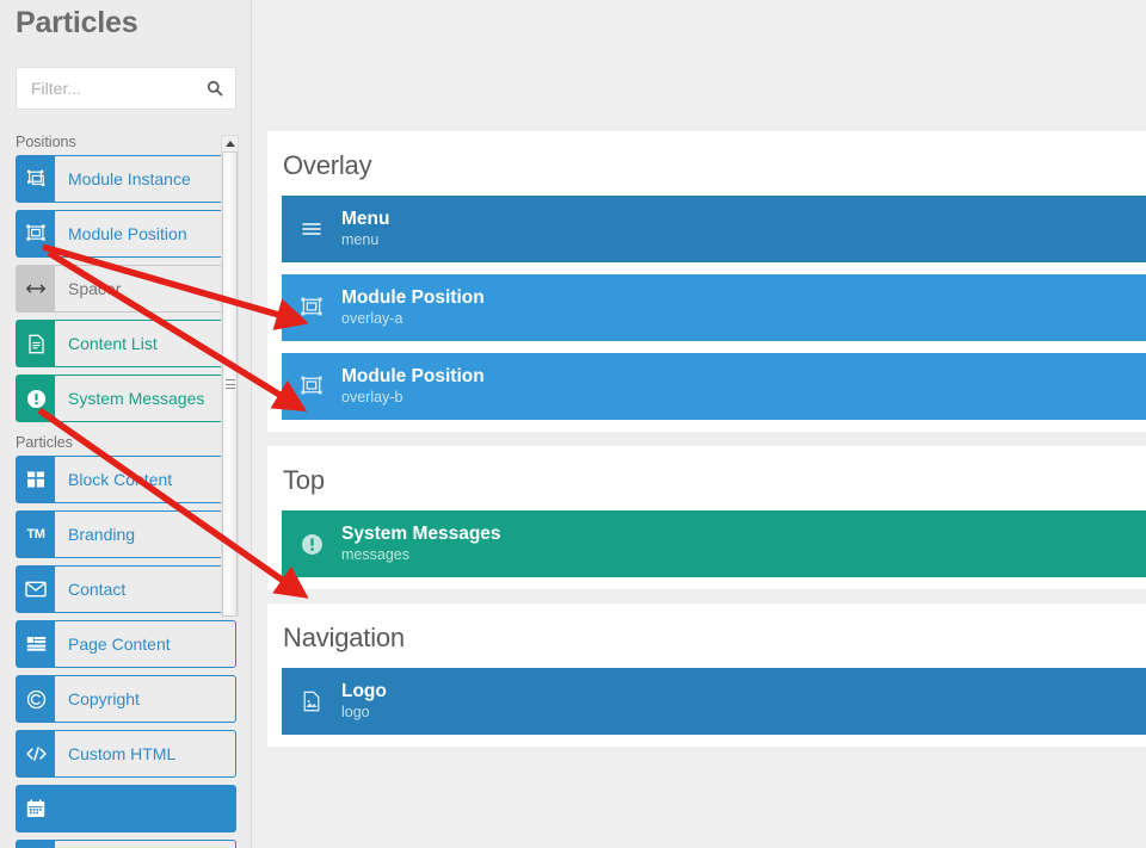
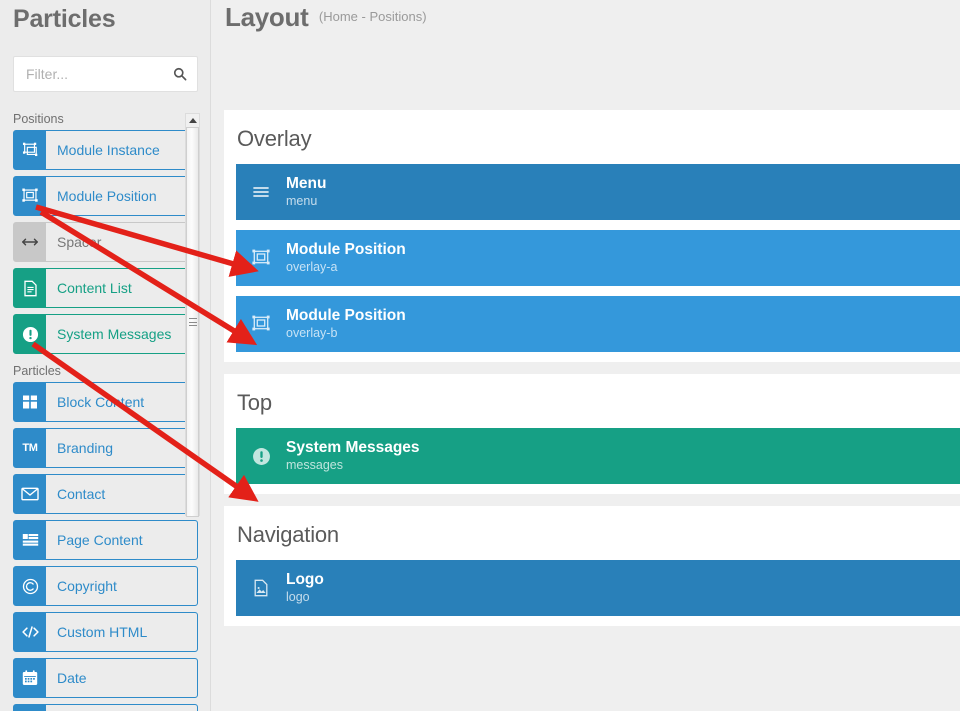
  Particles
  Filter...
  Positions
  Module Instance
  Module Position
  Content List
  System Messages
  Particles
  Block Cotent
  TM
  Branding
  Contact
  Page Content
  Copyright
  Custom HTML
+ Date
+ Layout (Home - Positions)
  Overlay
  Menu
  menu
  Module Position
  overlay-a
  Module Position
  overlay-b
  Top
  System Messages
  messages
  Navigation
  Logo
  logo
